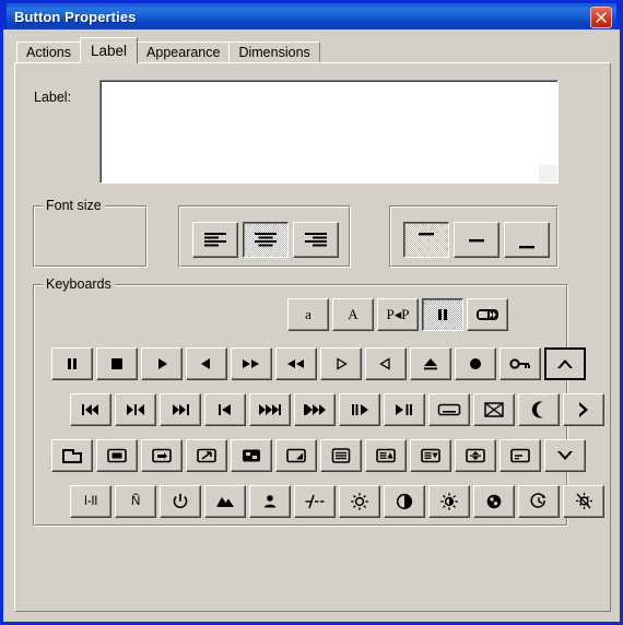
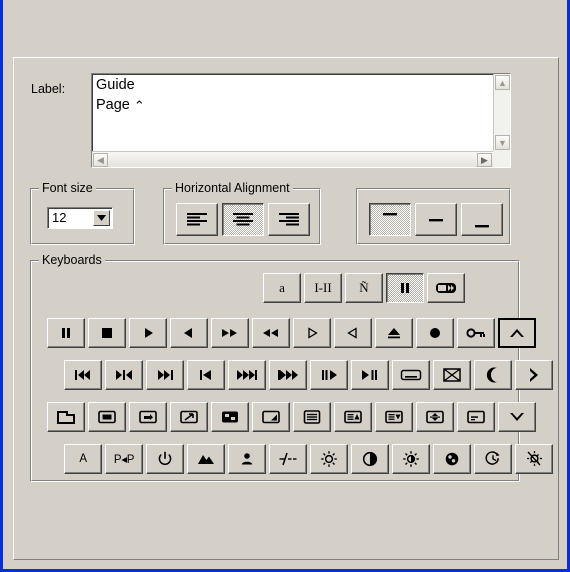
- Button Properties
- Actions
- Label
- Appearance
- Dimensions
  Label:
+ Guide
+ Page ⌃
+ ▲
+ ▼
+ ◀
+ ▶
  Font size
+ 12
+ Horizontal Alignment
  Keyboards
  a
- A
+ I-II
- P◂P
+ Ñ
- I-II
+ A
- Ñ
+ P◂P
